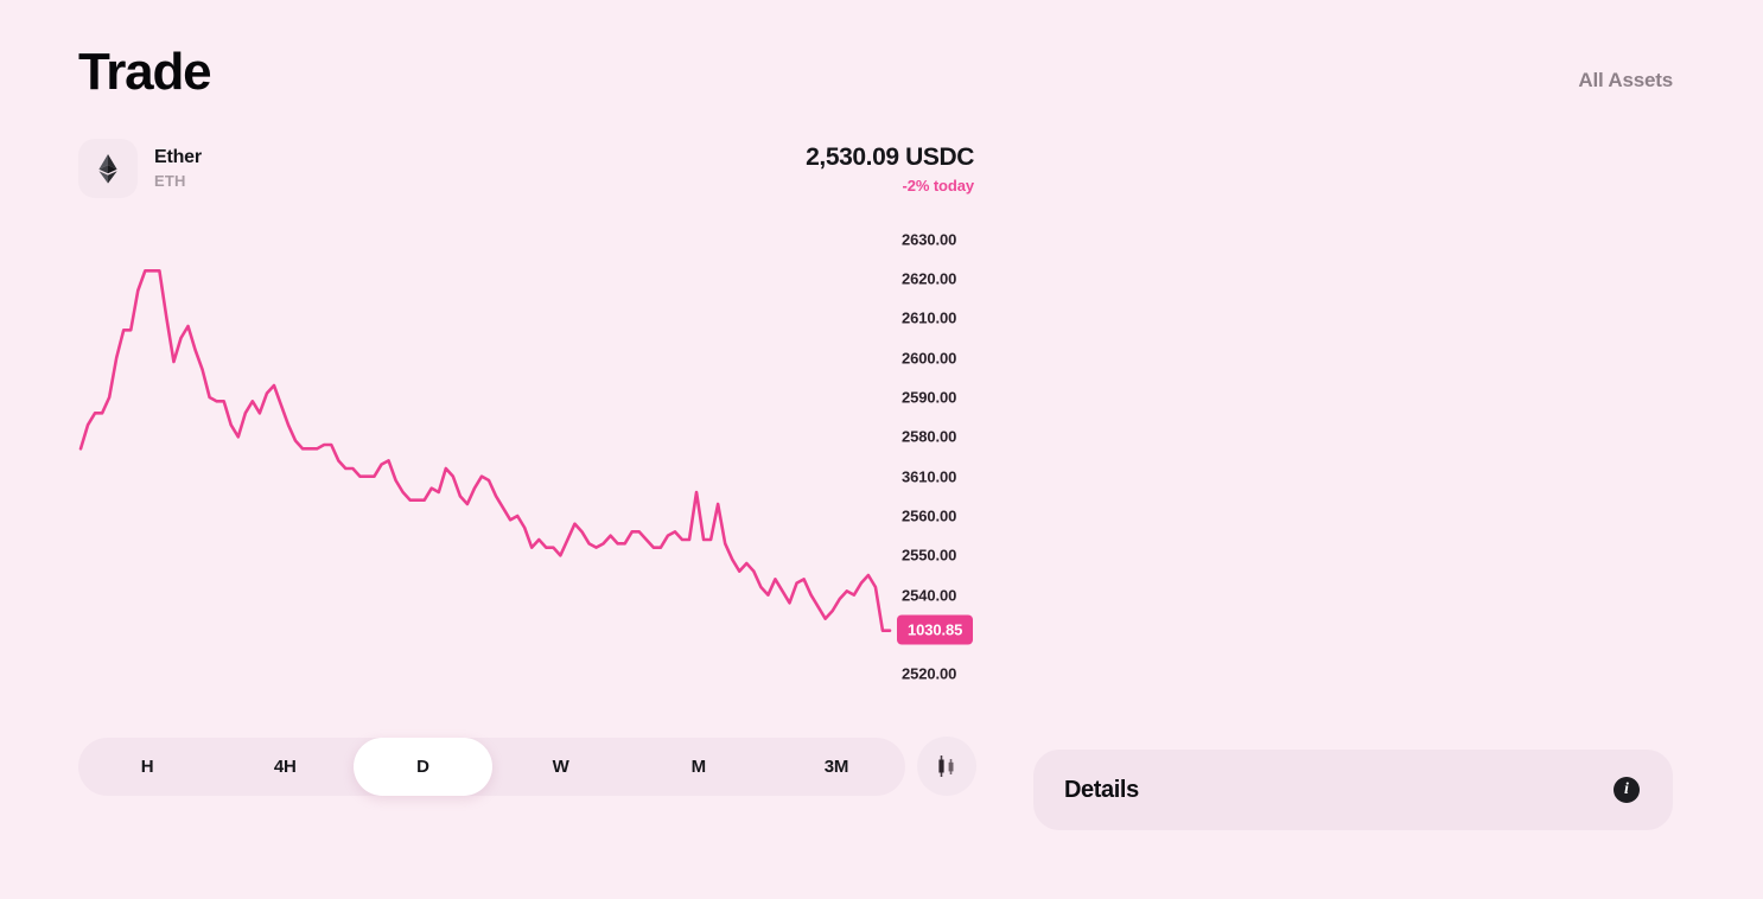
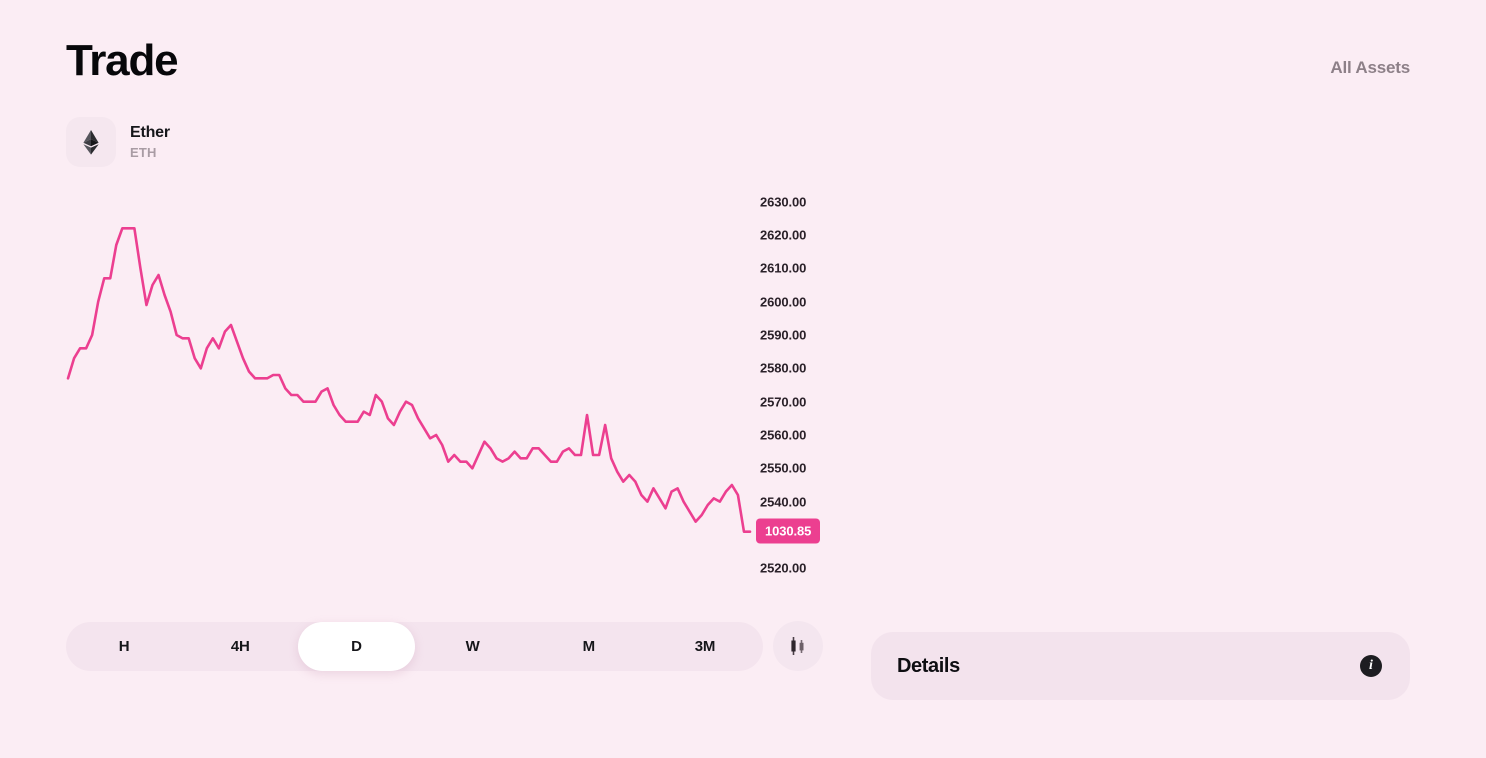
  Trade
  All Assets
  Ether
  ETH
- 2,530.09 USDC
- -2% today
  2630.00
  2620.00
  2610.00
  2600.00
  2590.00
  2580.00
- 3610.00
+ 2570.00
  2560.00
  2550.00
  2540.00
  2520.00
  1030.85
  H
  4H
  D
  W
  M
  3M
  Details
  i
